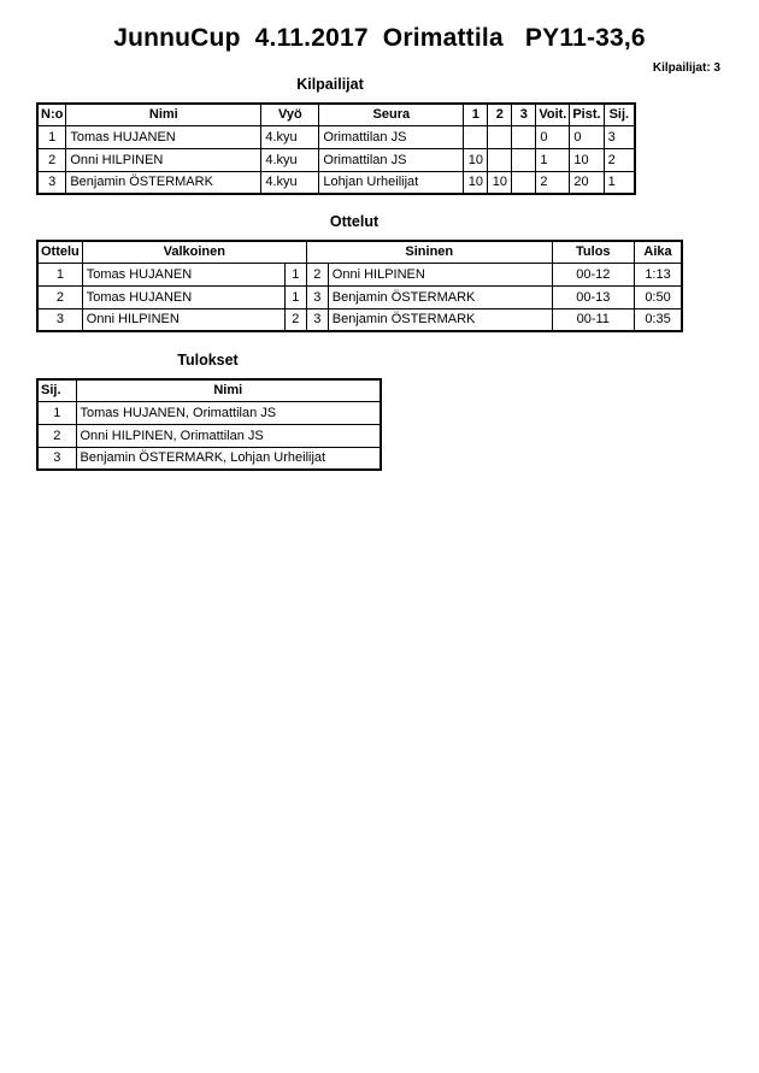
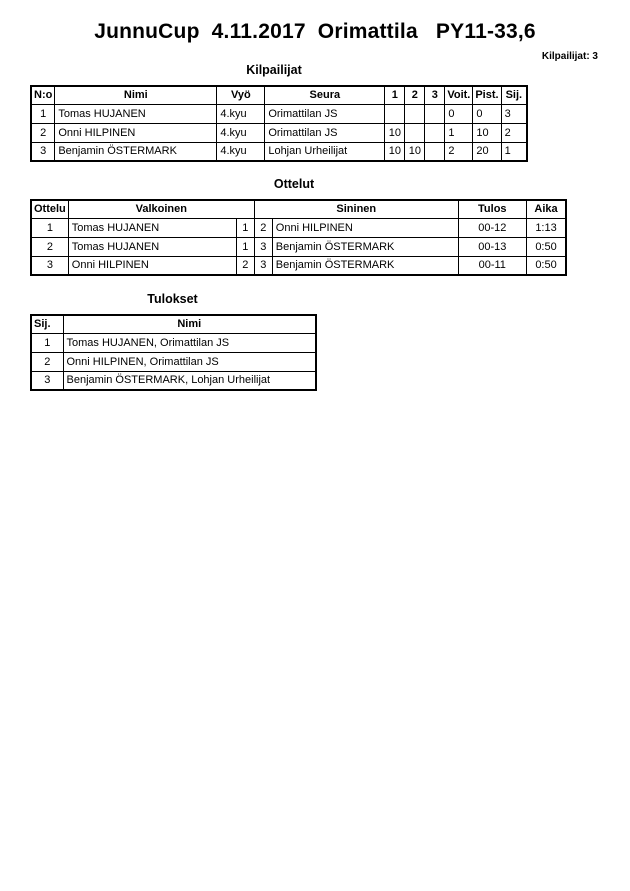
  JunnuCup 4.11.2017 Orimattila PY11-33,6
  Kilpailijat: 3
  Kilpailijat
  N:o	Nimi	Vyö	Seura	1	2	3	Voit.	Pist.	Sij.
  1	Tomas HUJANEN	4.kyu	Orimattilan JS				0	0	3
  2	Onni HILPINEN	4.kyu	Orimattilan JS	10			1	10	2
  3	Benjamin ÖSTERMARK	4.kyu	Lohjan Urheilijat	10	10		2	20	1
  Ottelut
  Ottelu	Valkoinen	Sininen	Tulos	Aika
  1	Tomas HUJANEN	1	2	Onni HILPINEN	00-12	1:13
  2	Tomas HUJANEN	1	3	Benjamin ÖSTERMARK	00-13	0:50
- 3	Onni HILPINEN	2	3	Benjamin ÖSTERMARK	00-11	0:35
+ 3	Onni HILPINEN	2	3	Benjamin ÖSTERMARK	00-11	0:50
  Tulokset
  Sij.	Nimi
  1	Tomas HUJANEN, Orimattilan JS
  2	Onni HILPINEN, Orimattilan JS
  3	Benjamin ÖSTERMARK, Lohjan Urheilijat
